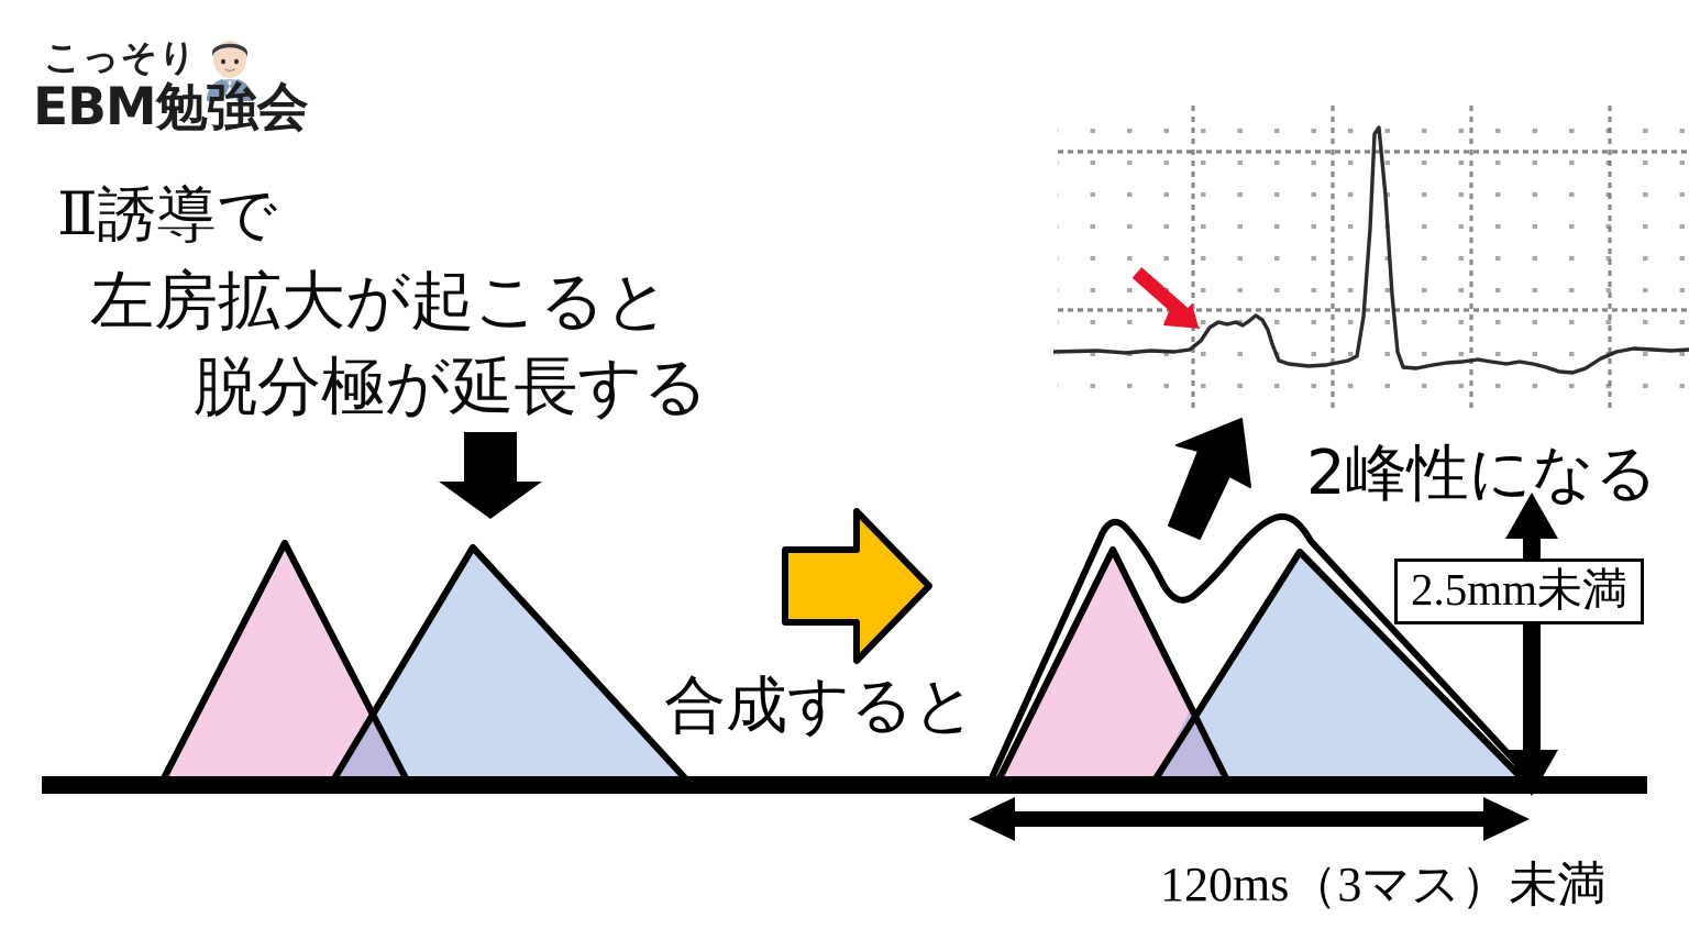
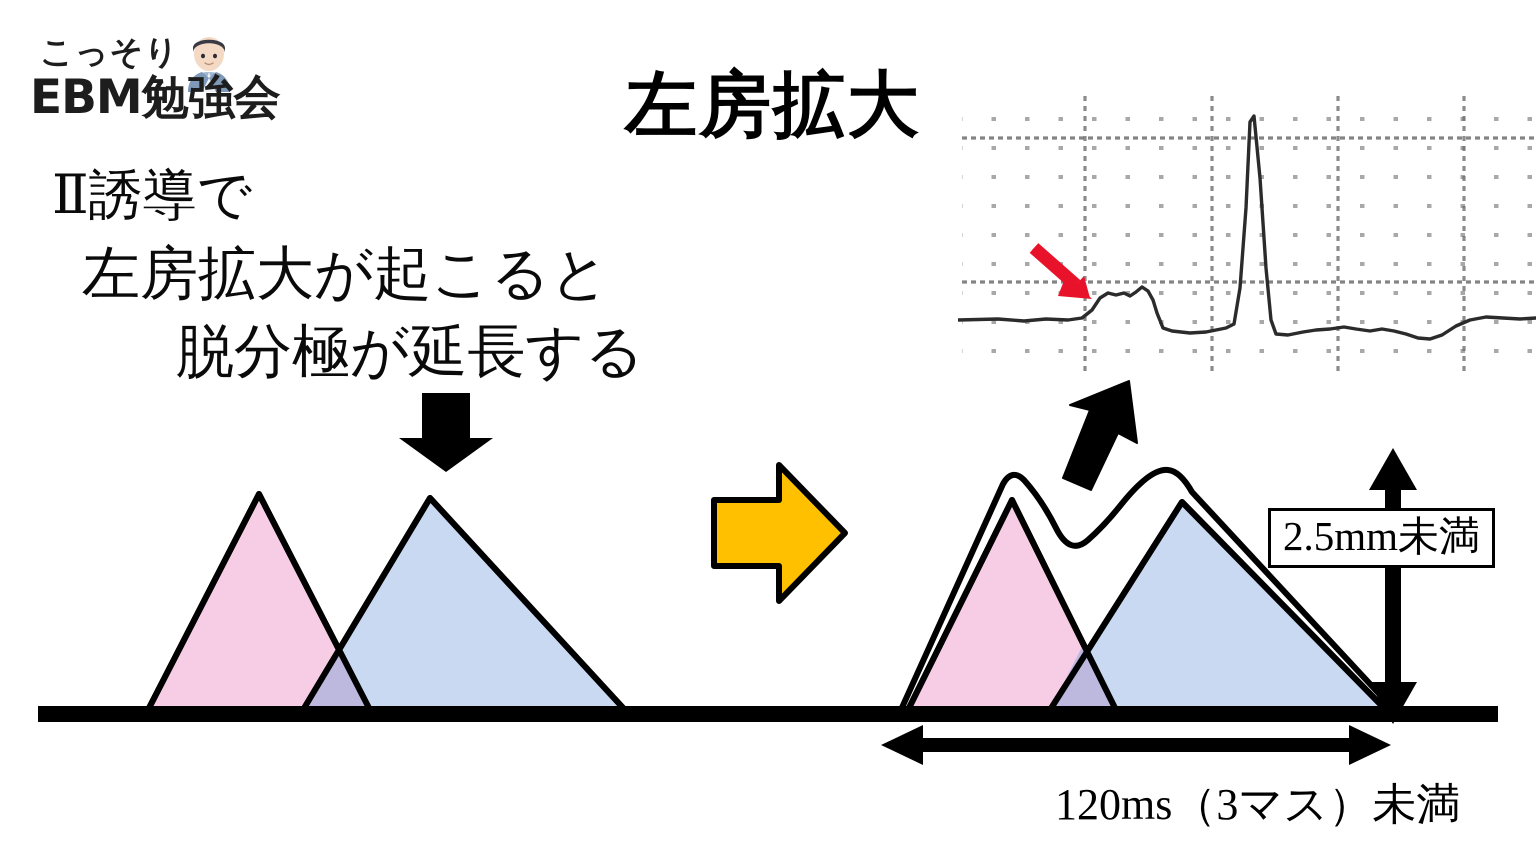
  こっそり
  EBM勉強会
+ 左房拡大
  Ⅱ誘導で
  左房拡大が起こると
  脱分極が延長する
- 合成すると
- 2峰性になる
  2.5mm未満
  120ms（3マス）未満
